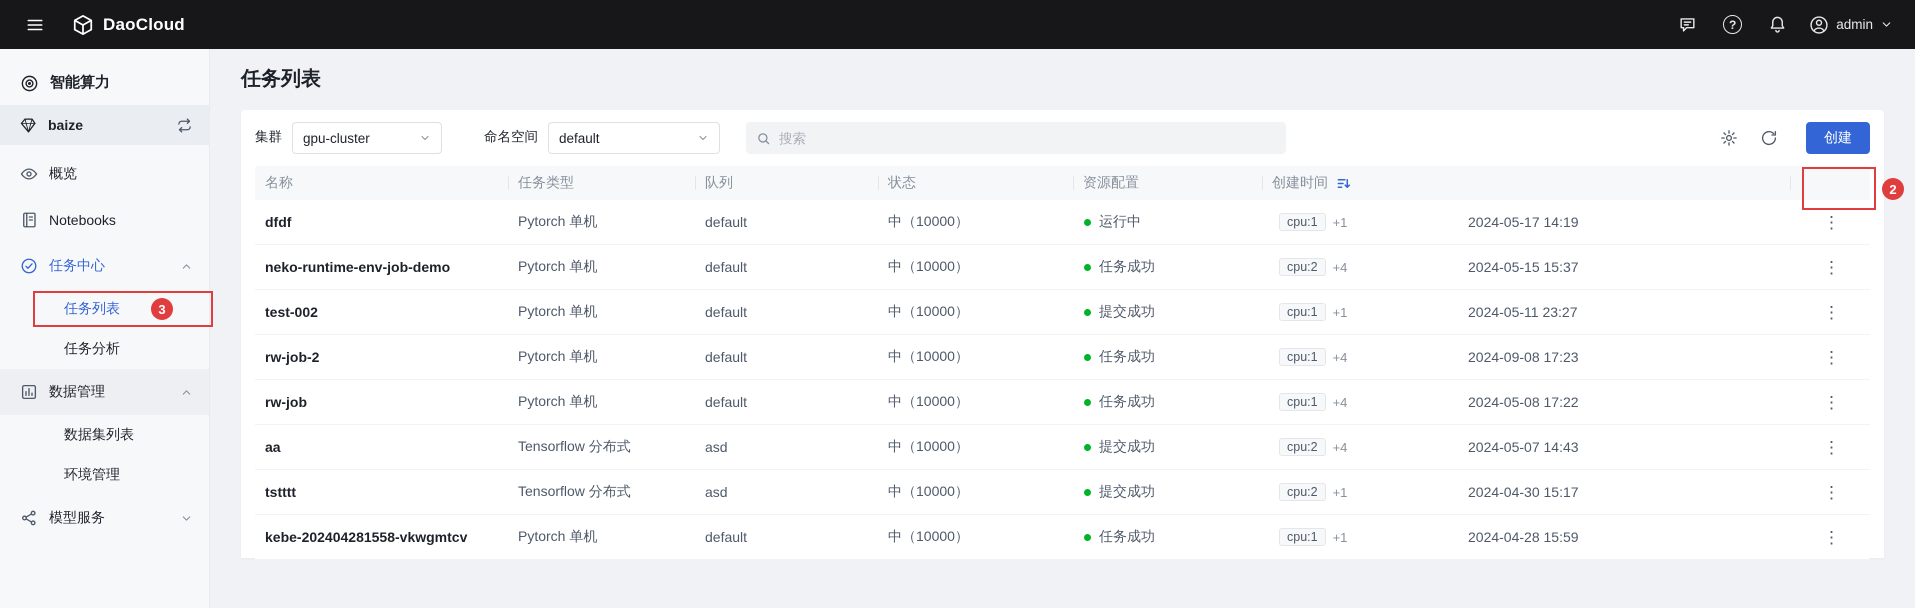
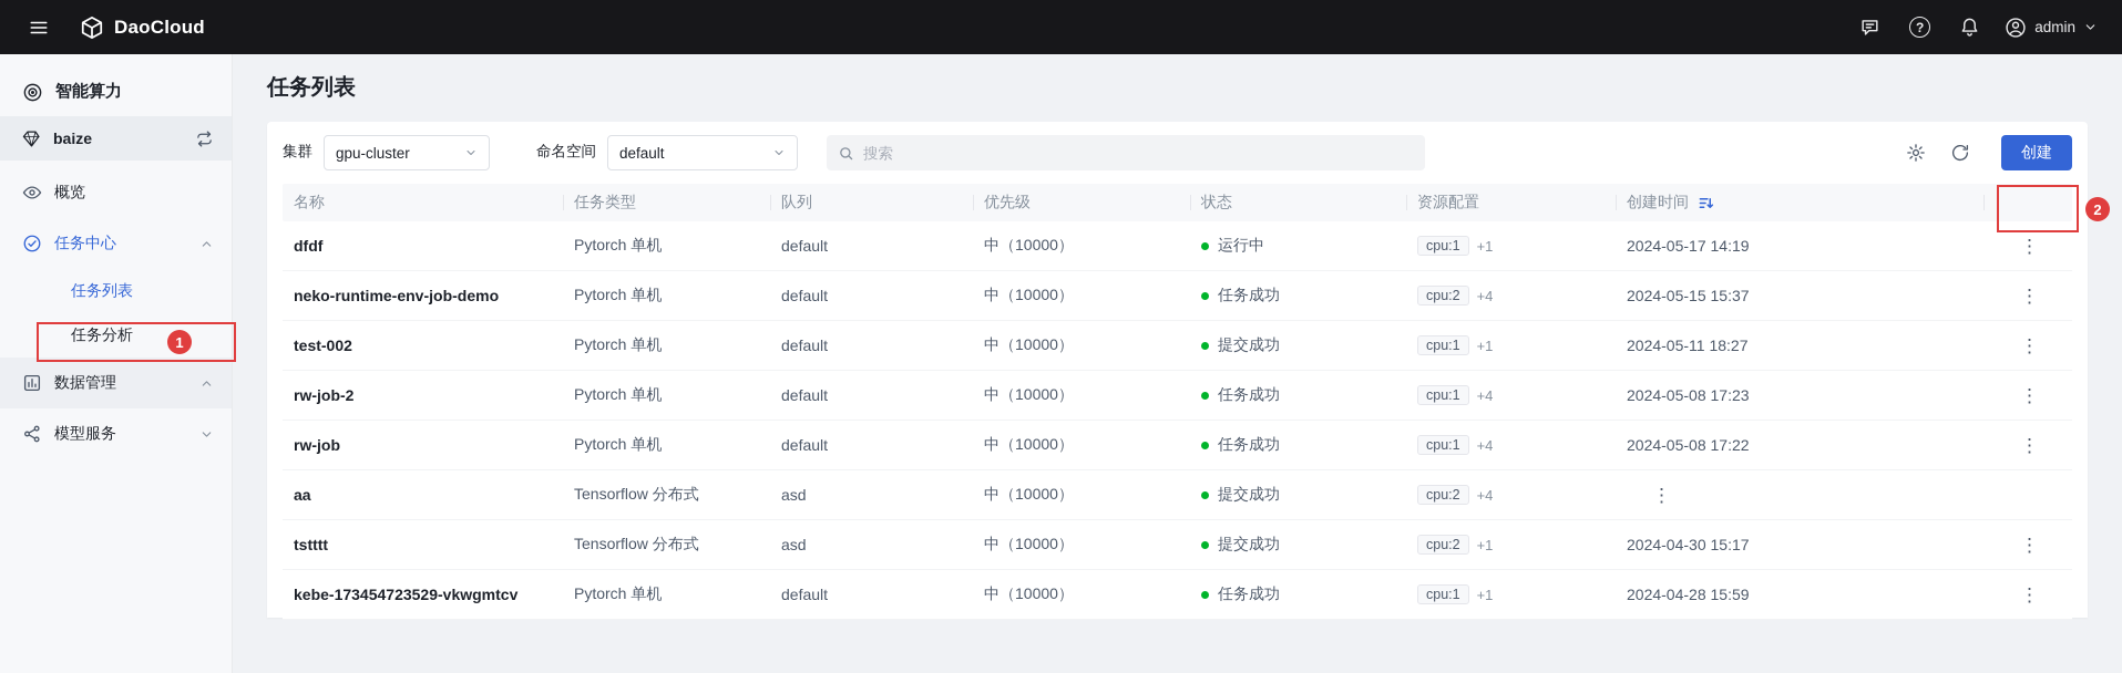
  DaoCloud
  ?
  admin
  智能算力
  baize
  概览
- Notebooks
  任务中心
  任务列表
  任务分析
  数据管理
- 数据集列表
- 环境管理
  模型服务
  任务列表
  集群
  gpu-cluster
  命名空间
  default
  搜索
  创建
  名称
  任务类型
  队列
+ 优先级
  状态
  资源配置
  创建时间
  dfdf
  Pytorch 单机
  default
  中（10000）
  运行中
  cpu:1
  +1
  2024-05-17 14:19
  ⋮
  neko-runtime-env-job-demo
  Pytorch 单机
  default
  中（10000）
  任务成功
  cpu:2
  +4
  2024-05-15 15:37
  ⋮
  test-002
  Pytorch 单机
  default
  中（10000）
  提交成功
  cpu:1
  +1
- 2024-05-11 23:27
+ 2024-05-11 18:27
  ⋮
  rw-job-2
  Pytorch 单机
  default
  中（10000）
  任务成功
  cpu:1
  +4
- 2024-09-08 17:23
+ 2024-05-08 17:23
  ⋮
  rw-job
  Pytorch 单机
  default
  中（10000）
  任务成功
  cpu:1
  +4
  2024-05-08 17:22
  ⋮
  aa
  Tensorflow 分布式
  asd
  中（10000）
  提交成功
  cpu:2
  +4
- 2024-05-07 14:43
  ⋮
  tstttt
  Tensorflow 分布式
  asd
  中（10000）
  提交成功
  cpu:2
  +1
  2024-04-30 15:17
  ⋮
- kebe-202404281558-vkwgmtcv
+ kebe-173454723529-vkwgmtcv
  Pytorch 单机
  default
  中（10000）
  任务成功
  cpu:1
  +1
  2024-04-28 15:59
  ⋮
- 3
+ 1
  2
